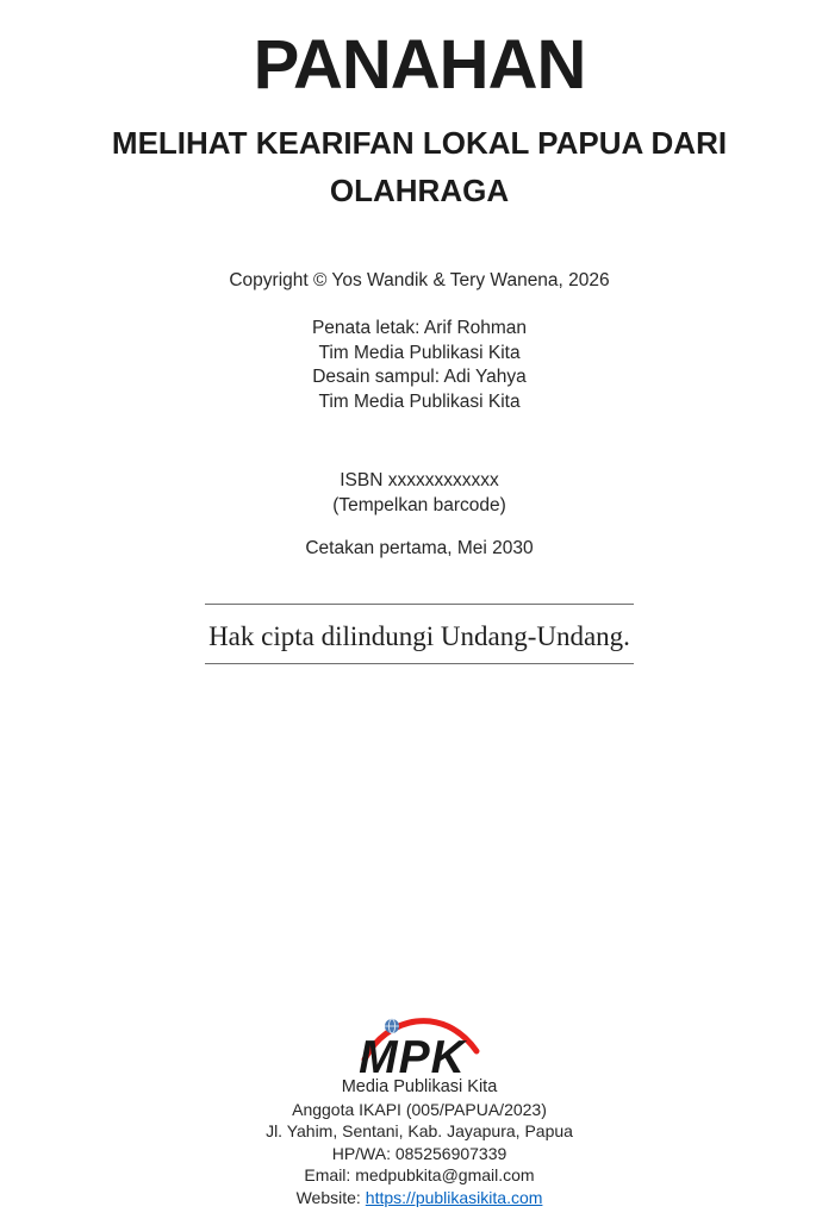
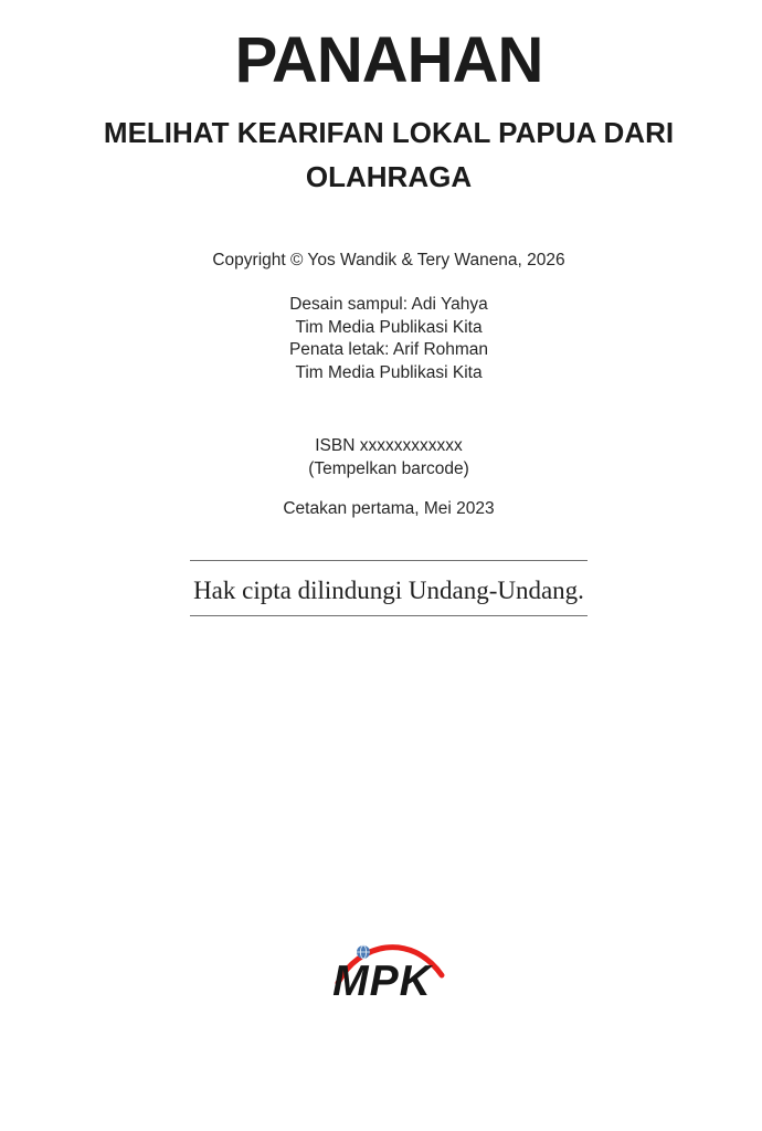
  PANAHAN
  MELIHAT KEARIFAN LOKAL PAPUA DARI OLAHRAGA
  Copyright © Yos Wandik & Tery Wanena, 2026
- Penata letak: Arif Rohman
+ Desain sampul: Adi Yahya
  Tim Media Publikasi Kita
- Desain sampul: Adi Yahya
+ Penata letak: Arif Rohman
  Tim Media Publikasi Kita
  ISBN xxxxxxxxxxxx
  (Tempelkan barcode)
- Cetakan pertama, Mei 2030
+ Cetakan pertama, Mei 2023
  Hak cipta dilindungi Undang-Undang.
  MPK
- Media Publikasi Kita
- Anggota IKAPI (005/PAPUA/2023)
- Jl. Yahim, Sentani, Kab. Jayapura, Papua
- HP/WA: 085256907339
- Email: medpubkita@gmail.com
- Website: https://publikasikita.com
